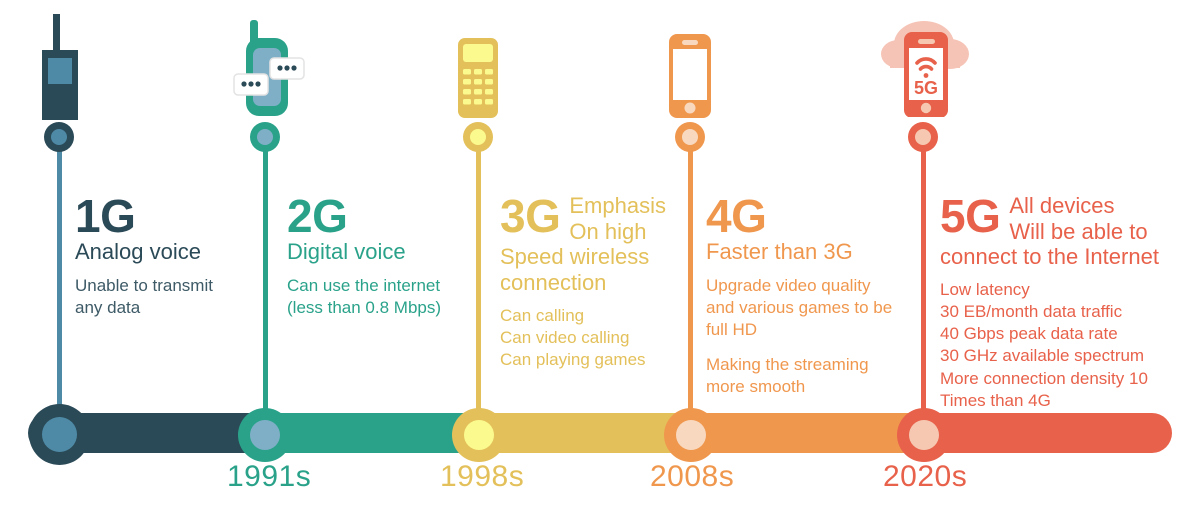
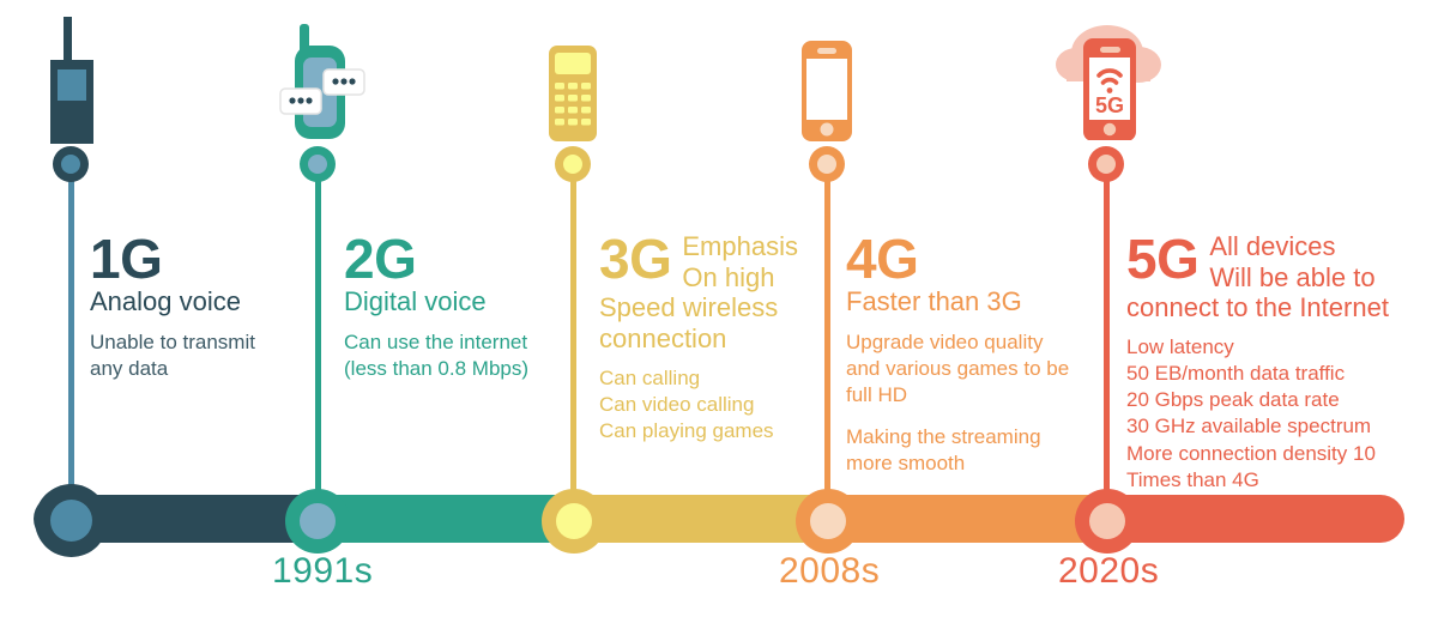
  5G
  1G
  Analog voice
  Unable to transmit
  any data
  2G
  Digital voice
  Can use the internet
  (less than 0.8 Mbps)
  3G
  Emphasis
  On high
  Speed wireless
  connection
  Can calling
  Can video calling
  Can playing games
  4G
  Faster than 3G
  Upgrade video quality
  and various games to be
  full HD
  Making the streaming
  more smooth
  5G
  All devices
  Will be able to
  connect to the Internet
  Low latency
- 30 EB/month data traffic
+ 50 EB/month data traffic
- 40 Gbps peak data rate
+ 20 Gbps peak data rate
  30 GHz available spectrum
  More connection density 10
  Times than 4G
  1991s
- 1998s
  2008s
  2020s
